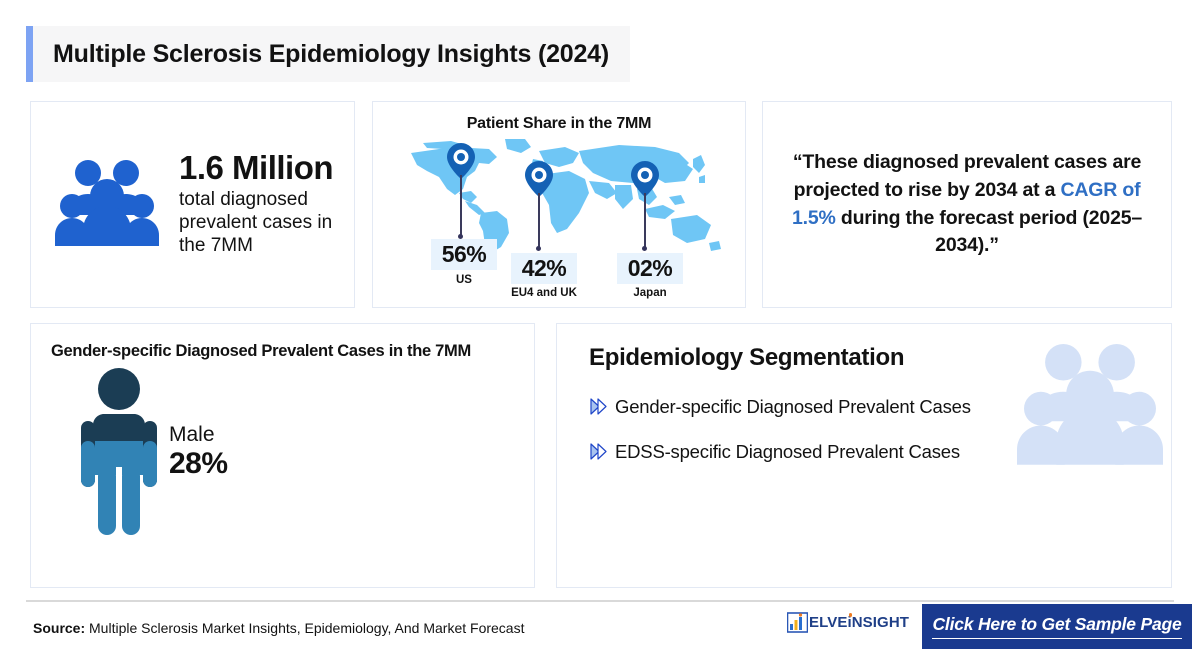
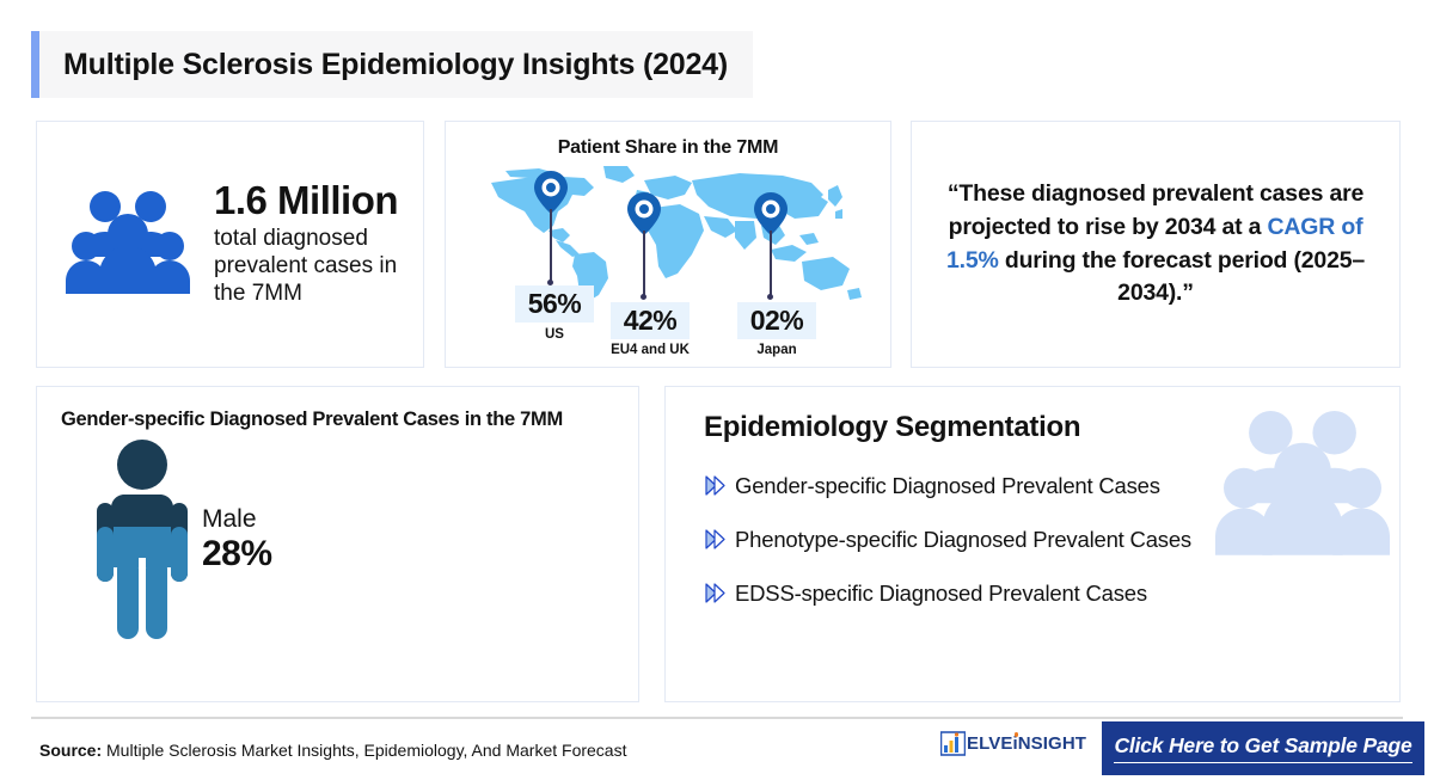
  Multiple Sclerosis Epidemiology Insights (2024)
  1.6 Million
  total diagnosed prevalent cases in the 7MM
  Patient Share in the 7MM
  56%
  US
  42%
  EU4 and UK
  02%
  Japan
  “These diagnosed prevalent cases are projected to rise by 2034 at a CAGR of 1.5% during the forecast period (2025–2034).”
  Gender-specific Diagnosed Prevalent Cases in the 7MM
  Male
  28%
  Epidemiology Segmentation
  Gender-specific Diagnosed Prevalent Cases
+ Phenotype-specific Diagnosed Prevalent Cases
  EDSS-specific Diagnosed Prevalent Cases
  Source: Multiple Sclerosis Market Insights, Epidemiology, And Market Forecast
  ELVEiNSIGHT
  Click Here to Get Sample Page
